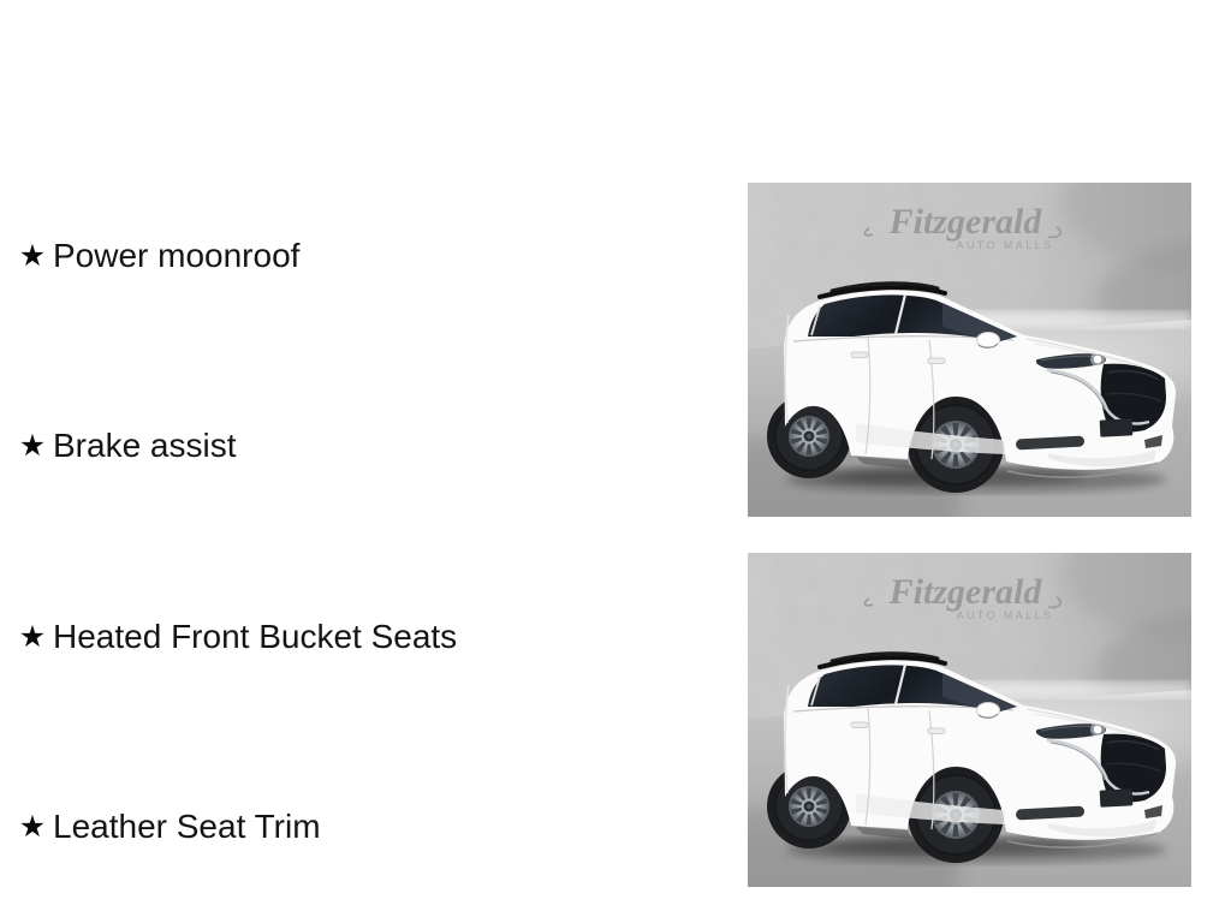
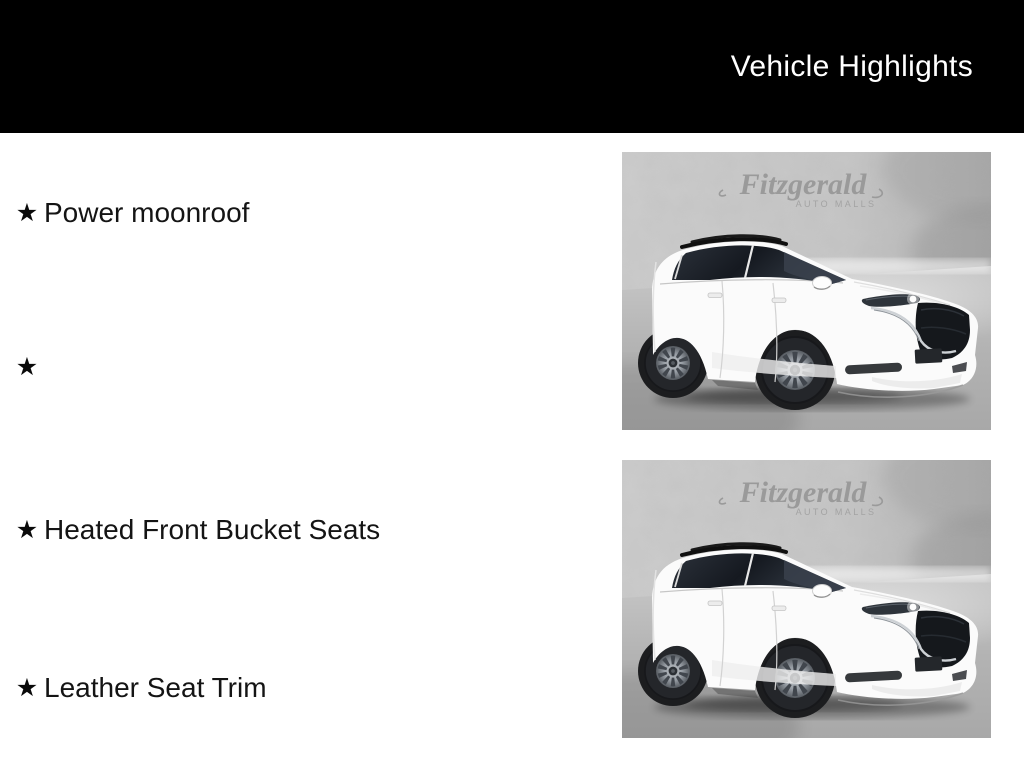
+ Vehicle Highlights
  ★
  Power moonroof
  ★
- Brake assist
  ★
  Heated Front Bucket Seats
  ★
  Leather Seat Trim
